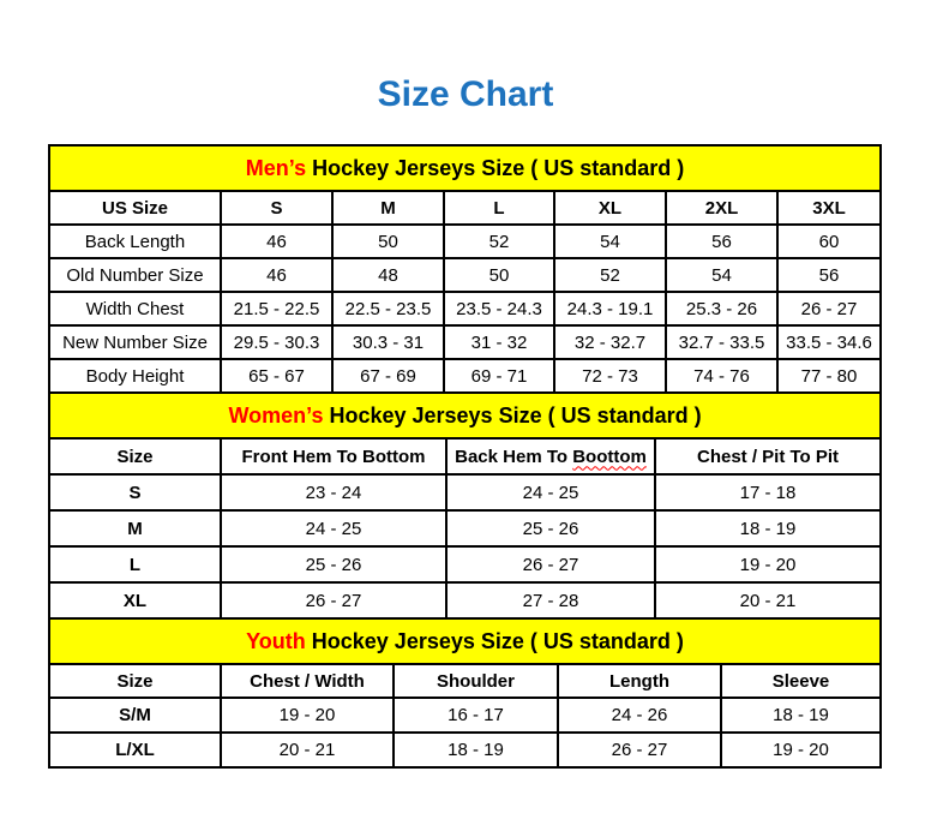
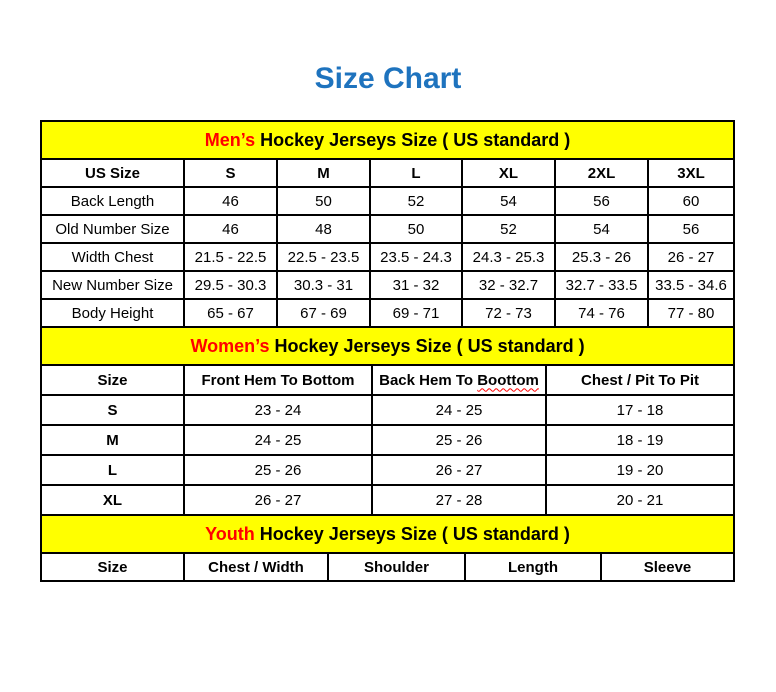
  Size Chart
  Men’s Hockey Jerseys Size ( US standard )
  US Size	S	M	L	XL	2XL	3XL
  Back Length	46	50	52	54	56	60
  Old Number Size	46	48	50	52	54	56
- Width Chest	21.5 - 22.5	22.5 - 23.5	23.5 - 24.3	24.3 - 19.1	25.3 - 26	26 - 27
+ Width Chest	21.5 - 22.5	22.5 - 23.5	23.5 - 24.3	24.3 - 25.3	25.3 - 26	26 - 27
  New Number Size	29.5 - 30.3	30.3 - 31	31 - 32	32 - 32.7	32.7 - 33.5	33.5 - 34.6
  Body Height	65 - 67	67 - 69	69 - 71	72 - 73	74 - 76	77 - 80
  Women’s Hockey Jerseys Size ( US standard )
  Size	Front Hem To Bottom	Back Hem To Boottom	Chest / Pit To Pit
  S	23 - 24	24 - 25	17 - 18
  M	24 - 25	25 - 26	18 - 19
  L	25 - 26	26 - 27	19 - 20
  XL	26 - 27	27 - 28	20 - 21
  Youth Hockey Jerseys Size ( US standard )
  Size	Chest / Width	Shoulder	Length	Sleeve
- S/M	19 - 20	16 - 17	24 - 26	18 - 19
- L/XL	20 - 21	18 - 19	26 - 27	19 - 20
